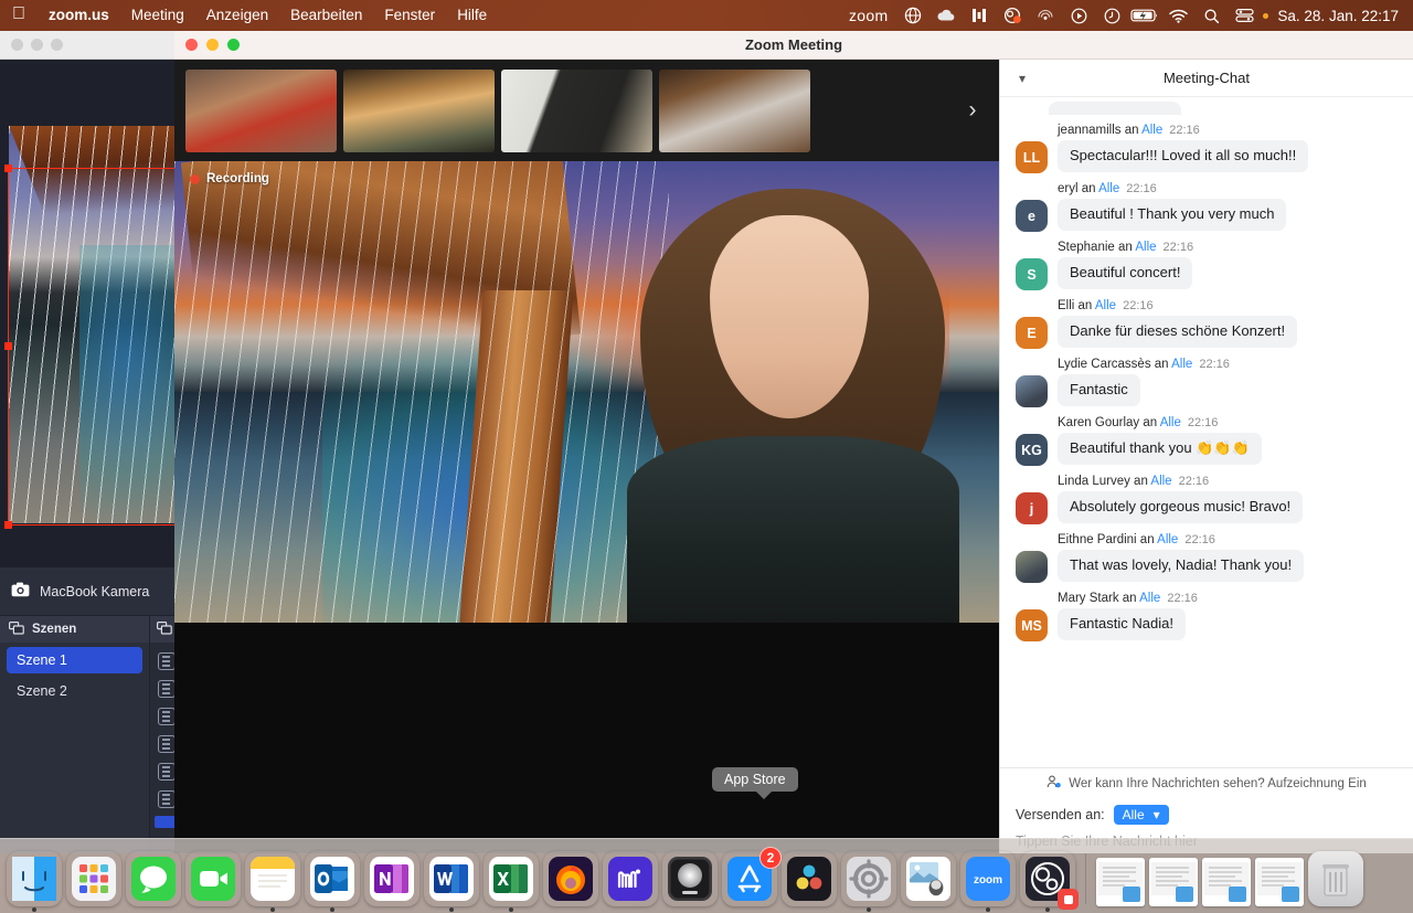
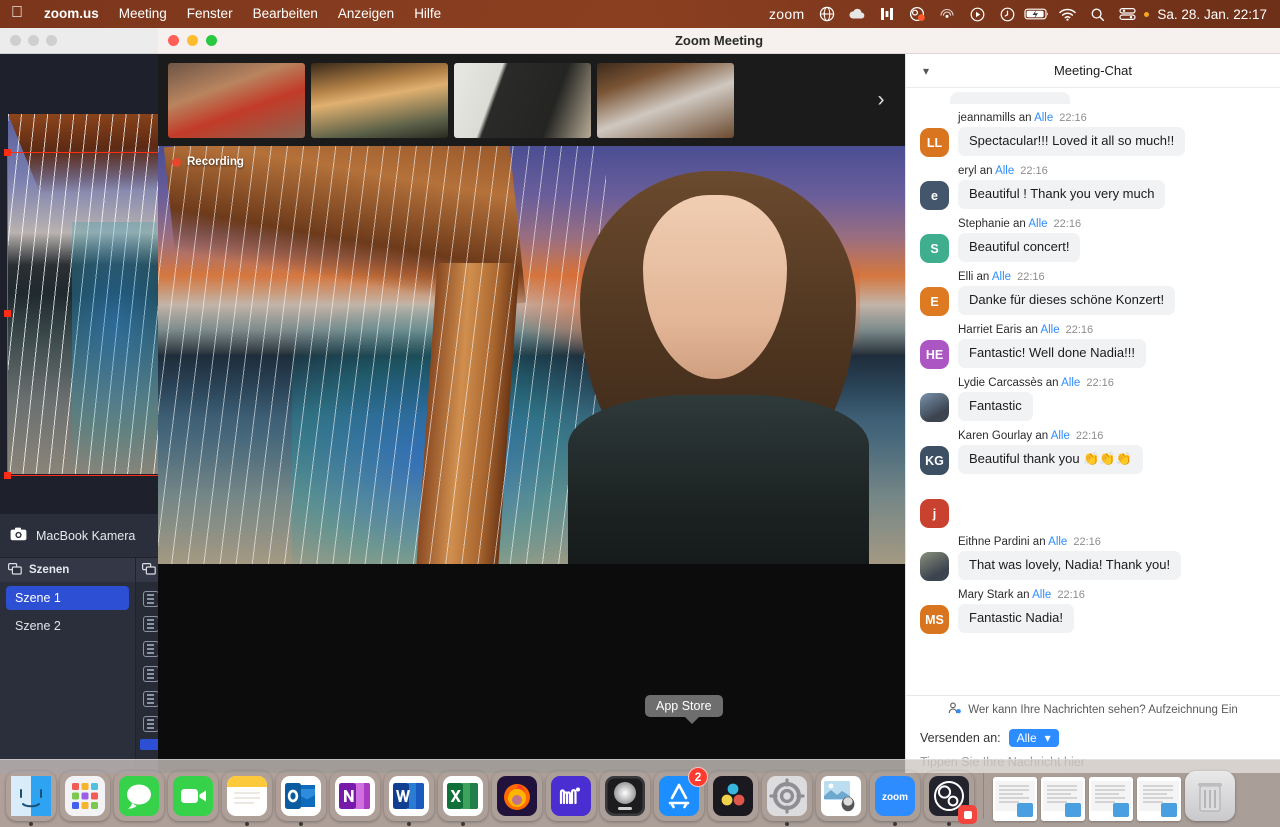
  
  zoom.us
  Meeting
- Anzeigen
+ Fenster
  Bearbeiten
- Fenster
+ Anzeigen
  Hilfe
  zoom
  Sa. 28. Jan. 22:17
  MacBook Kamera
  Szenen
  Szene 1
  Szene 2
  Zoom Meeting
  ›
  Recording
  ▾
  Meeting-Chat
  LL
  jeannamills an Alle 22:16
  Spectacular!!! Loved it all so much!!
  e
  eryl an Alle 22:16
  Beautiful ! Thank you very much
  S
  Stephanie an Alle 22:16
  Beautiful concert!
  E
  Elli an Alle 22:16
  Danke für dieses schöne Konzert!
+ HE
+ Harriet Earis an Alle 22:16
+ Fantastic! Well done Nadia!!!
  Lydie Carcassès an Alle 22:16
  Fantastic
  KG
  Karen Gourlay an Alle 22:16
  Beautiful thank you 👏👏👏
  j
- Linda Lurvey an Alle 22:16
- Absolutely gorgeous music! Bravo!
  Eithne Pardini an Alle 22:16
  That was lovely, Nadia! Thank you!
  MS
  Mary Stark an Alle 22:16
  Fantastic Nadia!
  Wer kann Ihre Nachrichten sehen? Aufzeichnung Ein
  Versenden an:
  Alle
  ▾
  Tippen Sie Ihre Nachricht hier
  App Store
  2
  zoom
